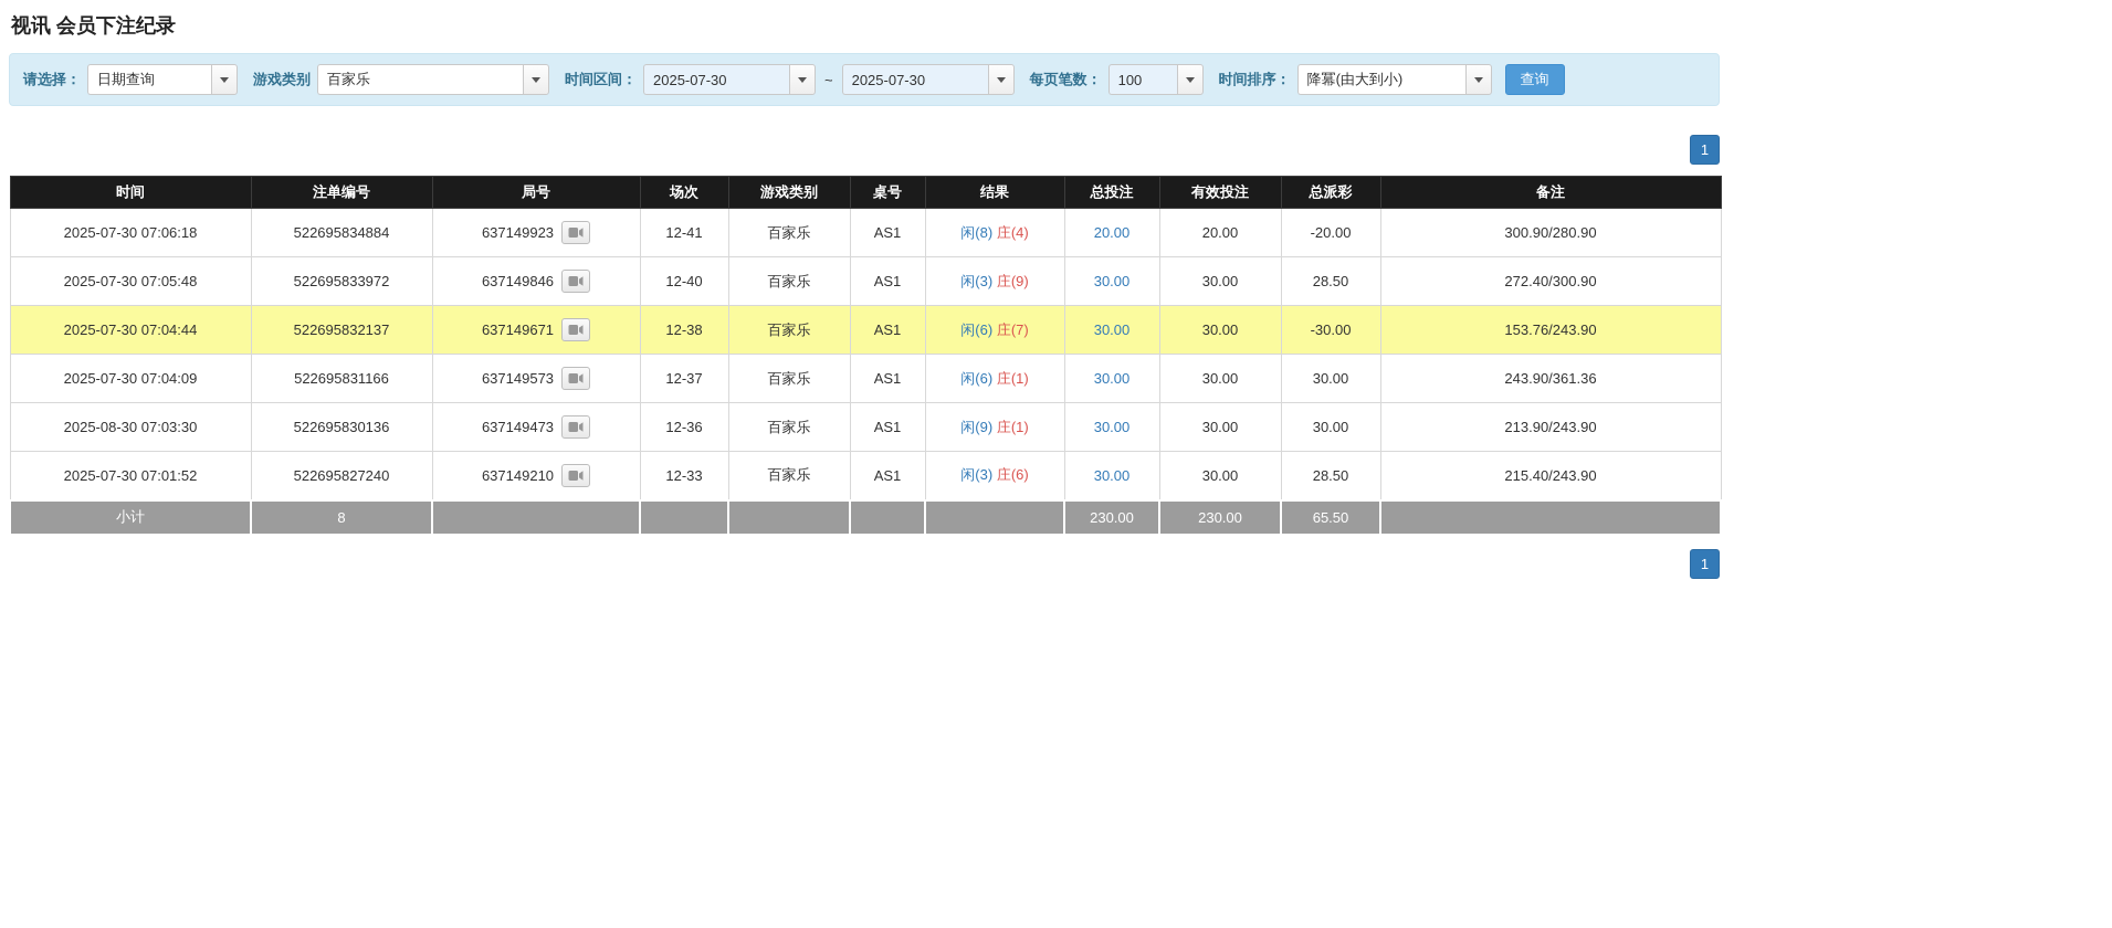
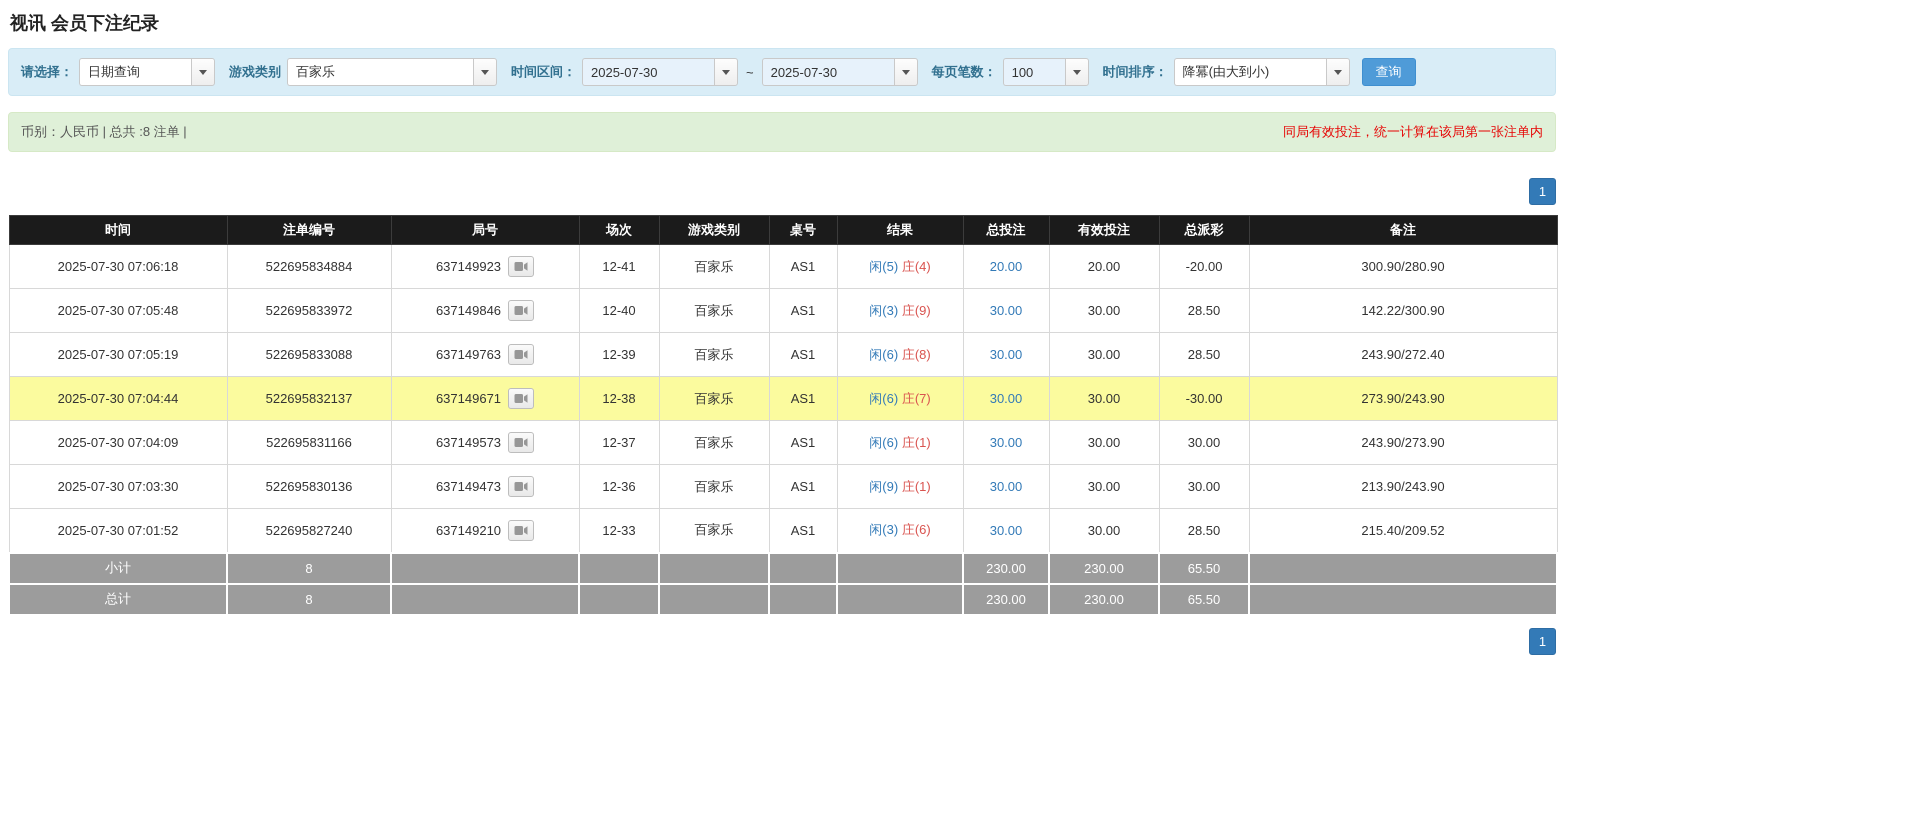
  视讯 会员下注纪录
  请选择：
  日期查询
  游戏类别
  百家乐
  时间区间：
  2025-07-30
  ~
  2025-07-30
  每页笔数：
  100
  时间排序：
  降冪(由大到小)
  查询
+ 币别：人民币 | 总共 :8 注单 |
+ 同局有效投注，统一计算在该局第一张注单内
  1
  时间	注单编号	局号	场次	游戏类别	桌号	结果	总投注	有效投注	总派彩	备注
- 2025-07-30 07:06:18	522695834884	637149923	12-41	百家乐	AS1	闲(8) 庄(4)	20.00	20.00	-20.00	300.90/280.90
+ 2025-07-30 07:06:18	522695834884	637149923	12-41	百家乐	AS1	闲(5) 庄(4)	20.00	20.00	-20.00	300.90/280.90
- 2025-07-30 07:05:48	522695833972	637149846	12-40	百家乐	AS1	闲(3) 庄(9)	30.00	30.00	28.50	272.40/300.90
+ 2025-07-30 07:05:48	522695833972	637149846	12-40	百家乐	AS1	闲(3) 庄(9)	30.00	30.00	28.50	142.22/300.90
+ 2025-07-30 07:05:19	522695833088	637149763	12-39	百家乐	AS1	闲(6) 庄(8)	30.00	30.00	28.50	243.90/272.40
- 2025-07-30 07:04:44	522695832137	637149671	12-38	百家乐	AS1	闲(6) 庄(7)	30.00	30.00	-30.00	153.76/243.90
+ 2025-07-30 07:04:44	522695832137	637149671	12-38	百家乐	AS1	闲(6) 庄(7)	30.00	30.00	-30.00	273.90/243.90
- 2025-07-30 07:04:09	522695831166	637149573	12-37	百家乐	AS1	闲(6) 庄(1)	30.00	30.00	30.00	243.90/361.36
+ 2025-07-30 07:04:09	522695831166	637149573	12-37	百家乐	AS1	闲(6) 庄(1)	30.00	30.00	30.00	243.90/273.90
- 2025-08-30 07:03:30	522695830136	637149473	12-36	百家乐	AS1	闲(9) 庄(1)	30.00	30.00	30.00	213.90/243.90
+ 2025-07-30 07:03:30	522695830136	637149473	12-36	百家乐	AS1	闲(9) 庄(1)	30.00	30.00	30.00	213.90/243.90
- 2025-07-30 07:01:52	522695827240	637149210	12-33	百家乐	AS1	闲(3) 庄(6)	30.00	30.00	28.50	215.40/243.90
+ 2025-07-30 07:01:52	522695827240	637149210	12-33	百家乐	AS1	闲(3) 庄(6)	30.00	30.00	28.50	215.40/209.52
  小计	8						230.00	230.00	65.50
+ 总计	8						230.00	230.00	65.50
  1
